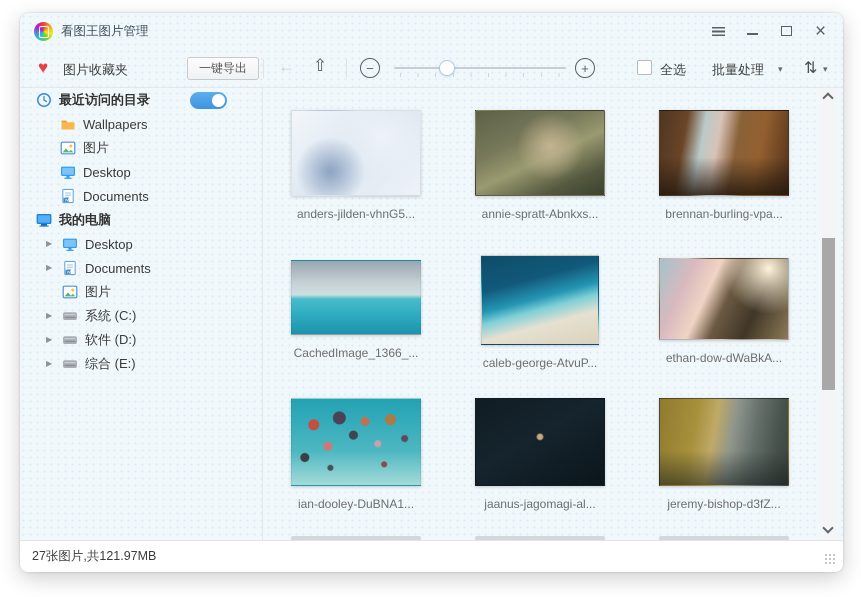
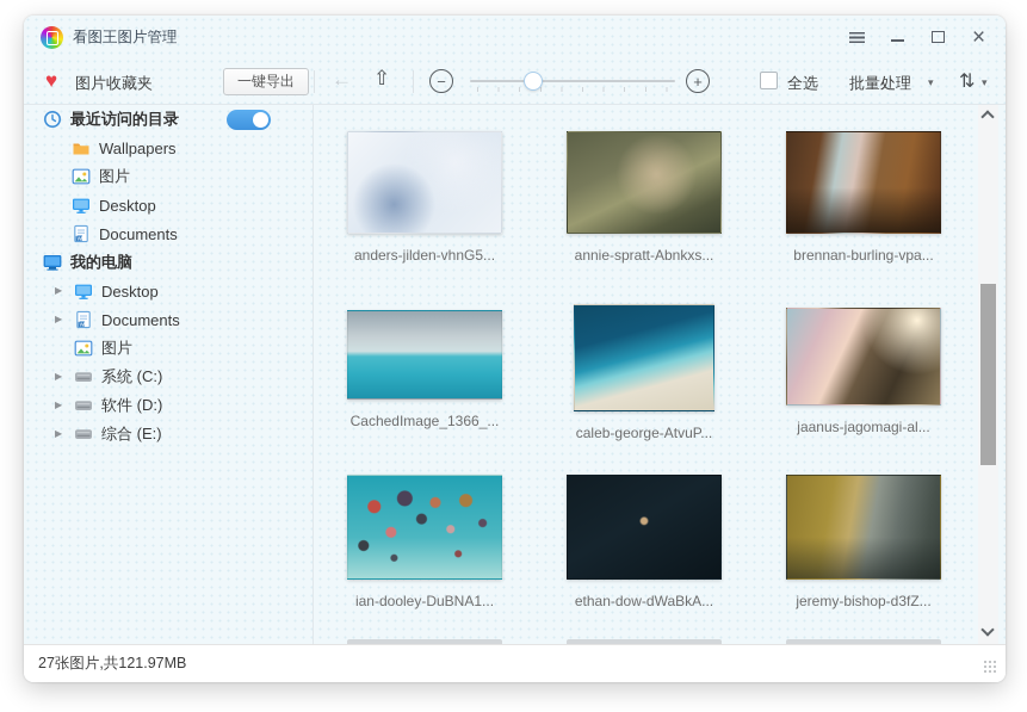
  看图王图片管理
  ×
  ♥
  图片收藏夹
  一键导出
  ←
  ⇧
  −
  +
  全选
  批量处理
  ▾
  ⇅
  ▾
  最近访问的目录
  Wallpapers
  图片
  Desktop
  Documents
  我的电脑
  ▶
  Desktop
  ▶
  Documents
  图片
  ▶
  系统 (C:)
  ▶
  软件 (D:)
  ▶
  综合 (E:)
  anders-jilden-vhnG5...
  annie-spratt-Abnkxs...
  brennan-burling-vpa...
  CachedImage_1366_...
  caleb-george-AtvuP...
- ethan-dow-dWaBkA...
+ jaanus-jagomagi-al...
  ian-dooley-DuBNA1...
- jaanus-jagomagi-al...
+ ethan-dow-dWaBkA...
  jeremy-bishop-d3fZ...
  27张图片,共121.97MB
